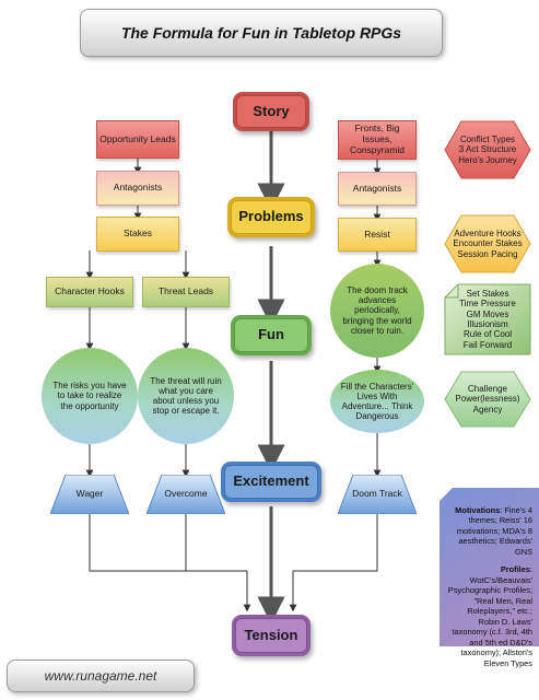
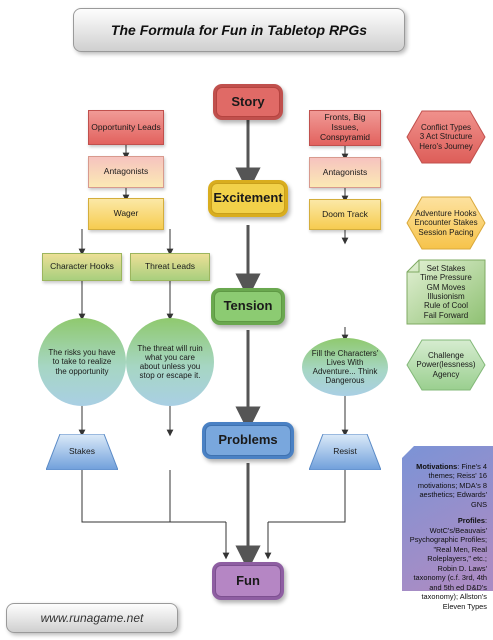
  The Formula for Fun in Tabletop RPGs
  Story
- Problems
+ Excitement
- Fun
+ Tension
- Excitement
+ Problems
- Tension
+ Fun
  Opportunity Leads
  Antagonists
- Stakes
+ Wager
  Character Hooks
  Threat Leads
  The risks you have to take to realize the opportunity
  The threat will ruin what you care about unless you stop or escape it.
- Wager
+ Stakes
- Overcome
  Fronts, Big Issues, Conspyramid
  Antagonists
- Resist
+ Doom Track
- The doom track advances periodically, bringing the world closer to ruin.
  Fill the Characters' Lives With Adventure... Think Dangerous
- Doom Track
+ Resist
  Conflict Types
  3 Act Structure
  Hero's Journey
  Adventure Hooks
  Encounter Stakes
  Session Pacing
  Set Stakes
  Time Pressure
  GM Moves
  Illusionism
  Rule of Cool
  Fail Forward
  Challenge
  Power(lessness)
  Agency
  Motivations: Fine's 4 themes; Reiss' 16 motivations; MDA's 8 aesthetics; Edwards' GNS
  Profiles: WotC's/Beauvais' Psychographic Profiles; "Real Men, Real Roleplayers," etc.; Robin D. Laws' taxonomy (c.f. 3rd, 4th and 5th ed D&D's taxonomy); Allston's Eleven Types
  www.runagame.net
